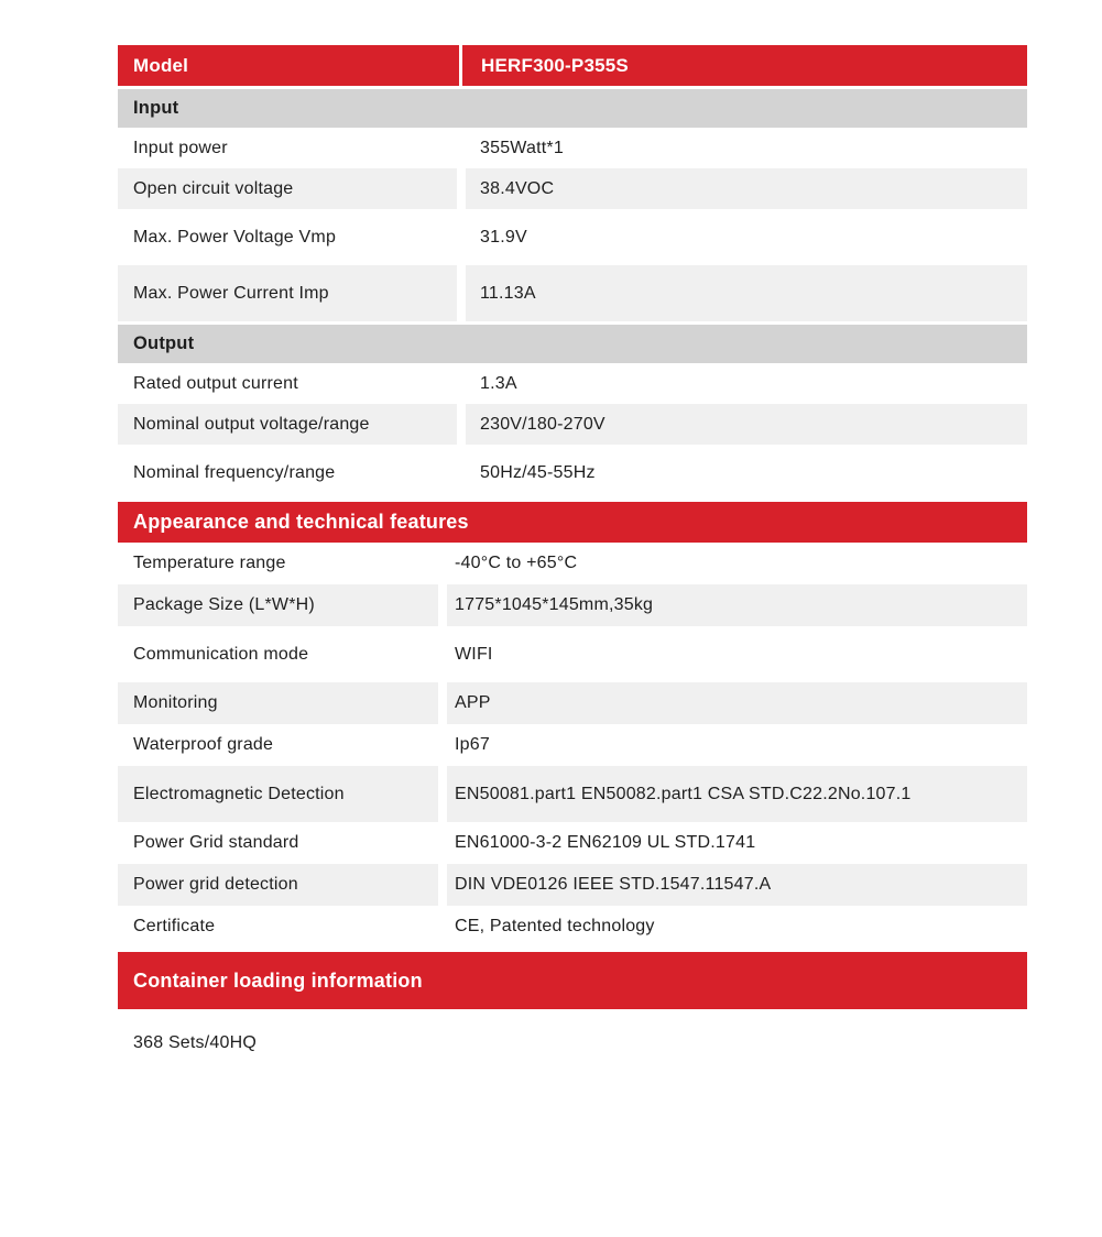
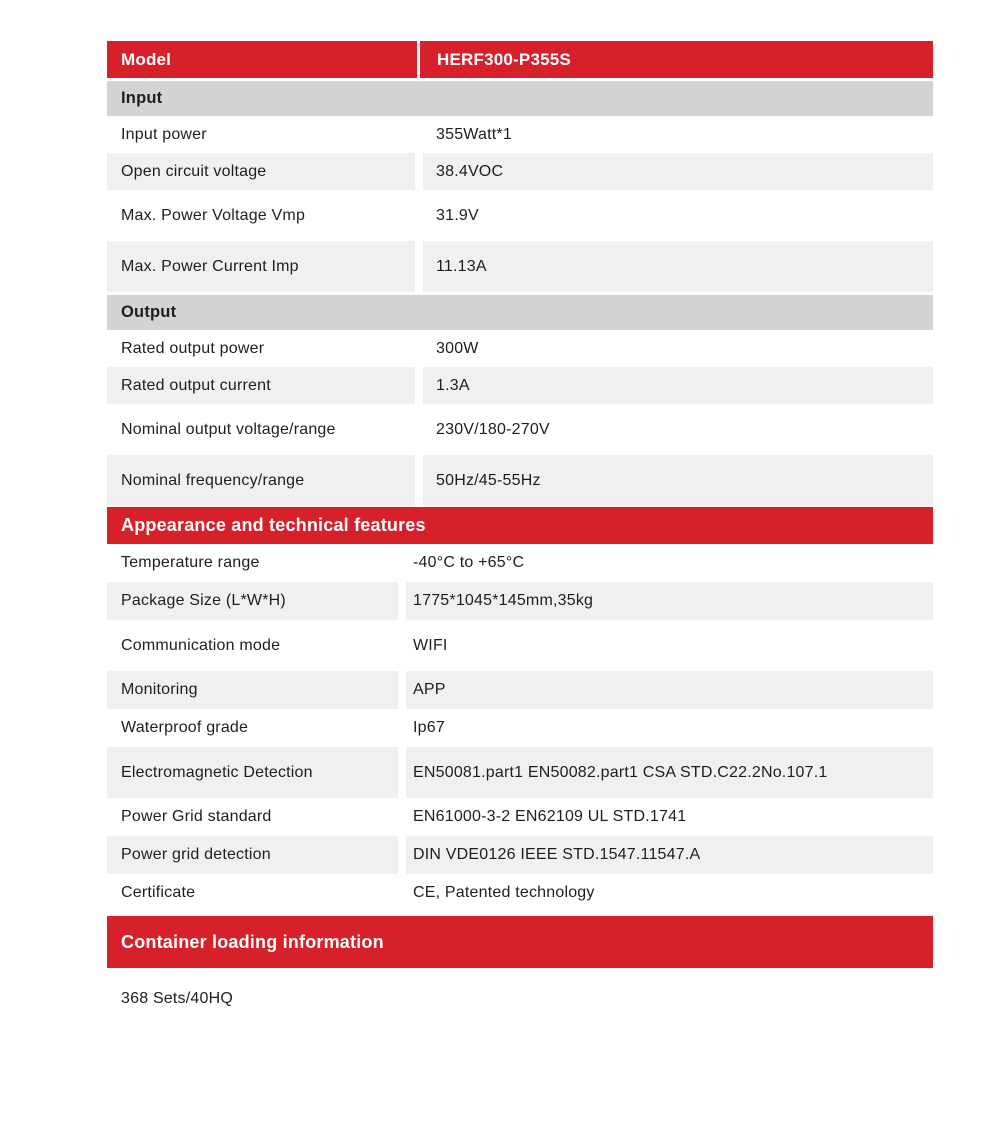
  Model
  HERF300-P355S
  Input
  Input power
  355Watt*1
  Open circuit voltage
  38.4VOC
  Max. Power Voltage Vmp
  31.9V
  Max. Power Current Imp
  11.13A
  Output
+ Rated output power
+ 300W
  Rated output current
  1.3A
  Nominal output voltage/range
  230V/180-270V
  Nominal frequency/range
  50Hz/45-55Hz
  Appearance and technical features
  Temperature range
  -40°C to +65°C
  Package Size (L*W*H)
  1775*1045*145mm,35kg
  Communication mode
  WIFI
  Monitoring
  APP
  Waterproof grade
  Ip67
  Electromagnetic Detection
  EN50081.part1 EN50082.part1 CSA STD.C22.2No.107.1
  Power Grid standard
  EN61000-3-2 EN62109 UL STD.1741
  Power grid detection
  DIN VDE0126 IEEE STD.1547.11547.A
  Certificate
  CE, Patented technology
  Container loading information
  368 Sets/40HQ
